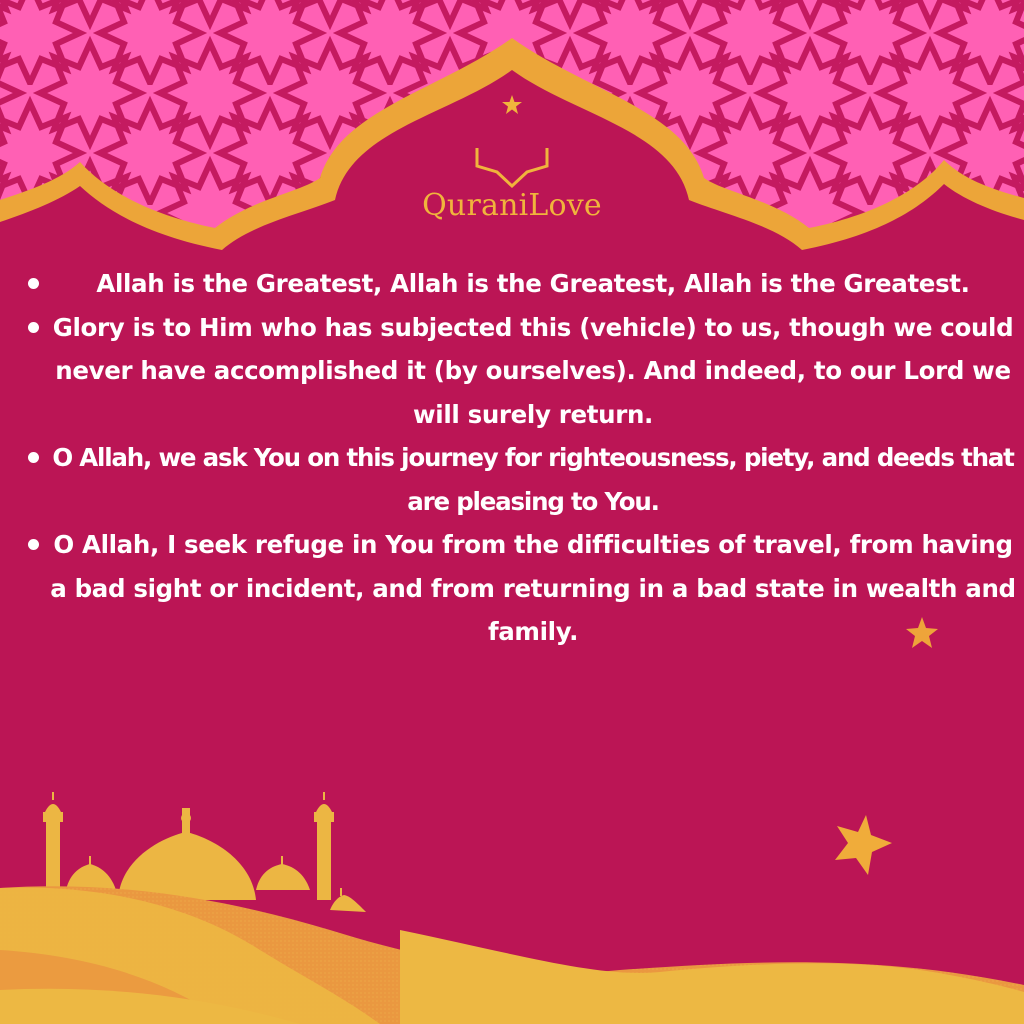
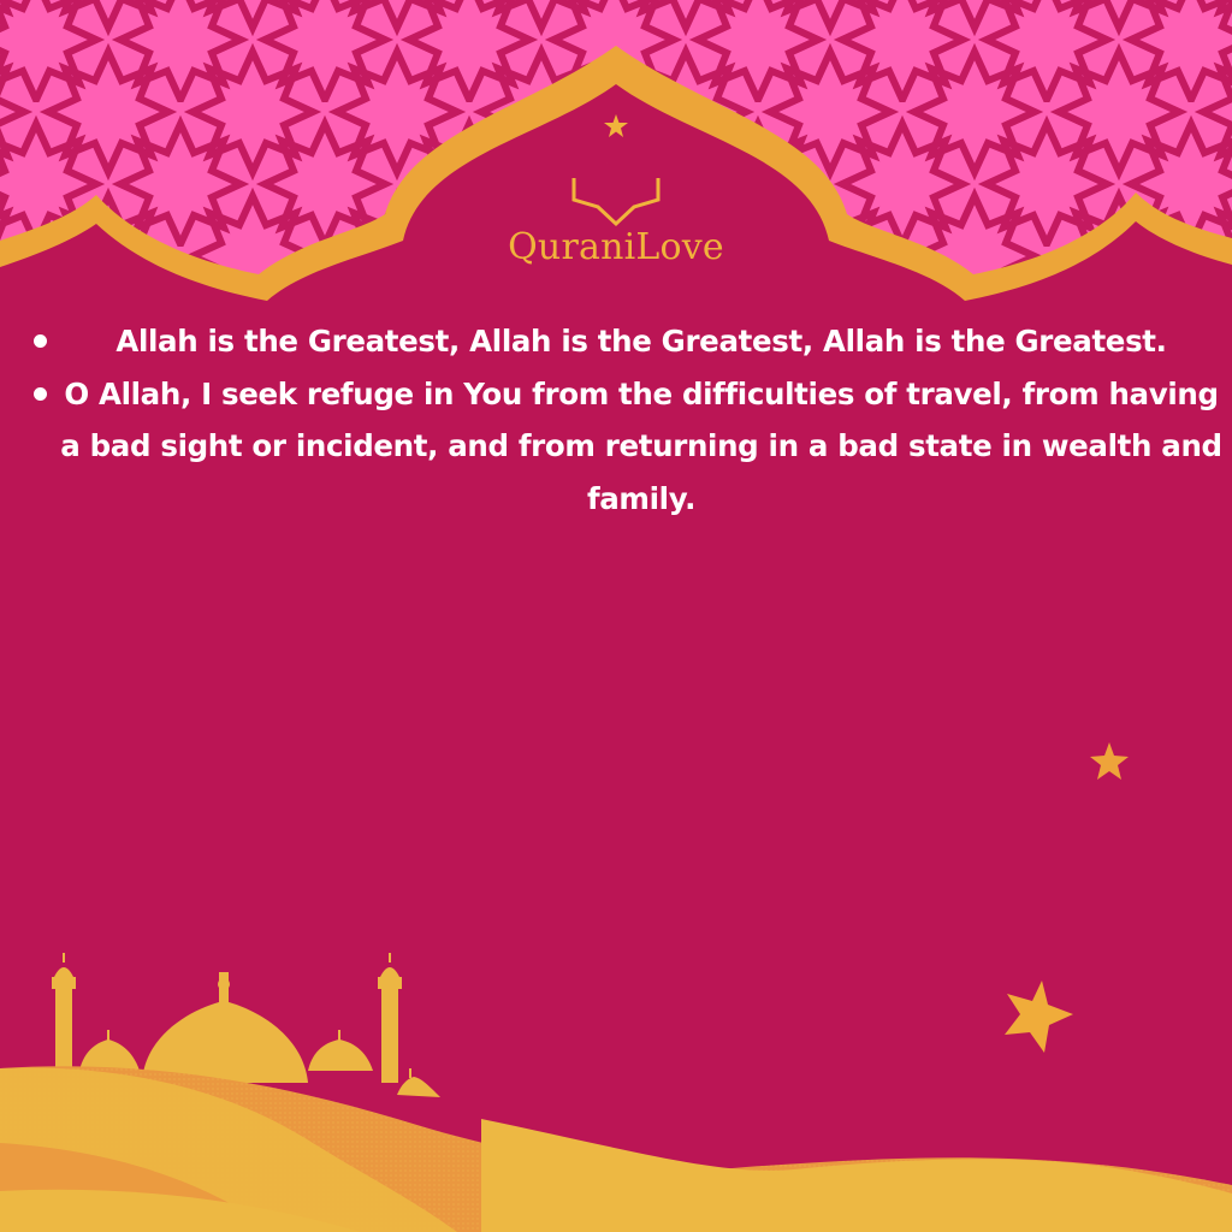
  QuraniLove
  Allah is the Greatest, Allah is the Greatest, Allah is the Greatest.
- Glory is to Him who has subjected this (vehicle) to us, though we could never have accomplished it (by ourselves). And indeed, to our Lord we will surely return.
- O Allah, we ask You on this journey for righteousness, piety, and deeds that are pleasing to You.
  O Allah, I seek refuge in You from the difficulties of travel, from having a bad sight or incident, and from returning in a bad state in wealth and family.
